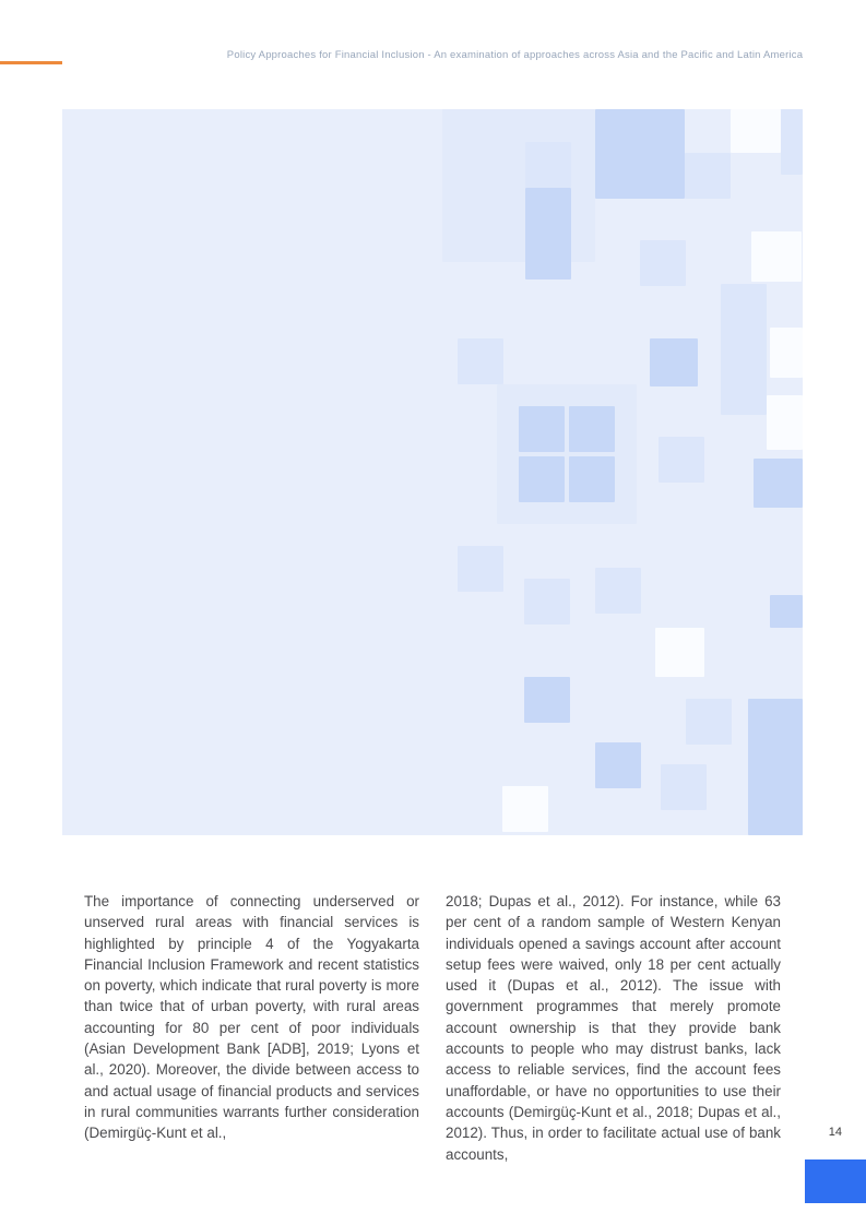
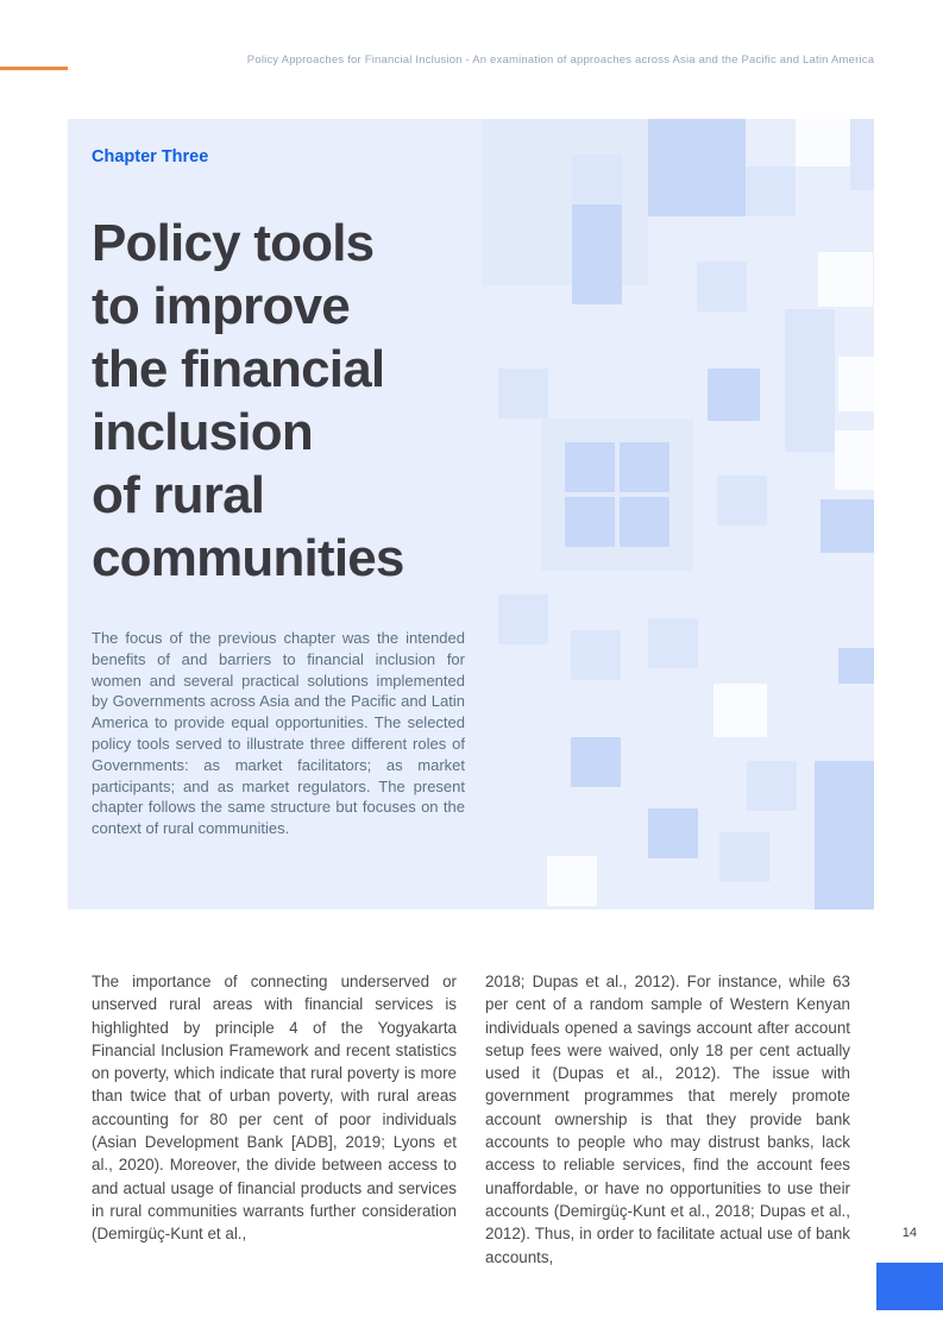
  Policy Approaches for Financial Inclusion - An examination of approaches across Asia and the Pacific and Latin America
+ Chapter Three
+ Policy tools
+ to improve
+ the financial
+ inclusion
+ of rural
+ communities
+ The focus of the previous chapter was the intended benefits of and barriers to financial inclusion for women and several practical solutions implemented by Governments across Asia and the Pacific and Latin America to provide equal opportunities. The selected policy tools served to illustrate three different roles of Governments: as market facilitators; as market participants; and as market regulators. The present chapter follows the same structure but focuses on the context of rural communities.
  The importance of connecting underserved or unserved rural areas with financial services is highlighted by principle 4 of the Yogyakarta Financial Inclusion Framework and recent statistics on poverty, which indicate that rural poverty is more than twice that of urban poverty, with rural areas accounting for 80 per cent of poor individuals (Asian Development Bank [ADB], 2019; Lyons et al., 2020). Moreover, the divide between access to and actual usage of financial products and services in rural communities warrants further consideration (Demirgüç-Kunt et al.,
  2018; Dupas et al., 2012). For instance, while 63 per cent of a random sample of Western Kenyan individuals opened a savings account after account setup fees were waived, only 18 per cent actually used it (Dupas et al., 2012). The issue with government programmes that merely promote account ownership is that they provide bank accounts to people who may distrust banks, lack access to reliable services, find the account fees unaffordable, or have no opportunities to use their accounts (Demirgüç-Kunt et al., 2018; Dupas et al., 2012). Thus, in order to facilitate actual use of bank accounts,
  14
